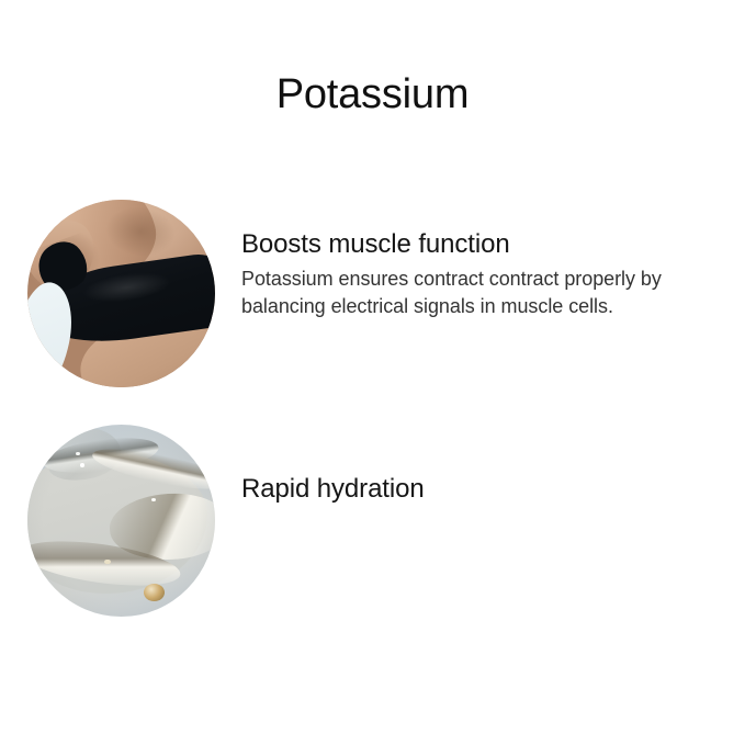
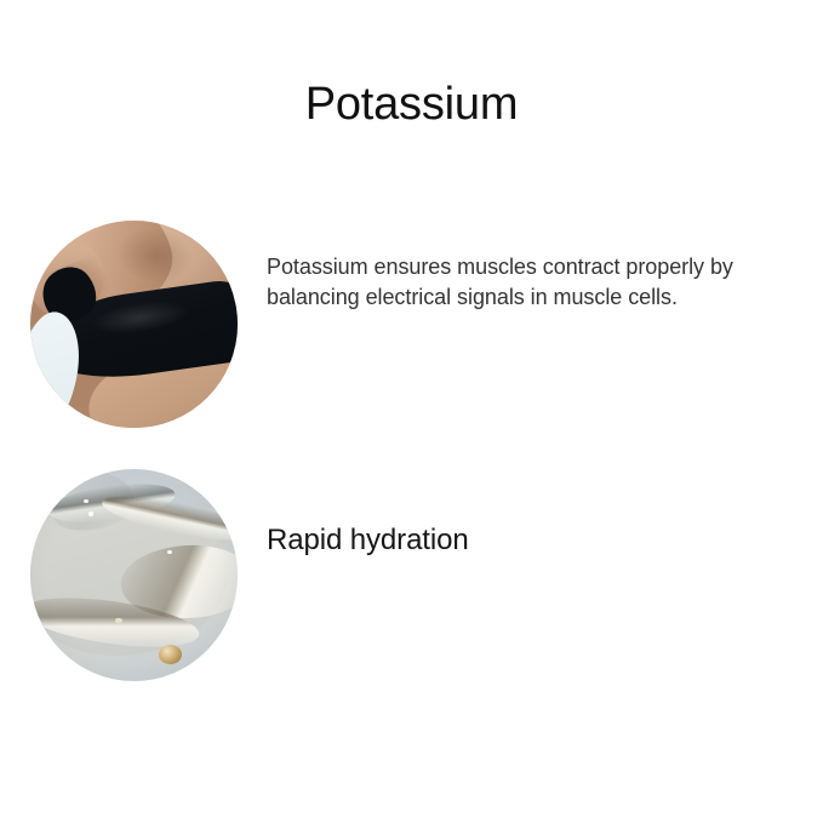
  Potassium
- Boosts muscle function
- Potassium ensures contract contract properly by balancing electrical signals in muscle cells.
+ Potassium ensures muscles contract properly by balancing electrical signals in muscle cells.
  Rapid hydration
